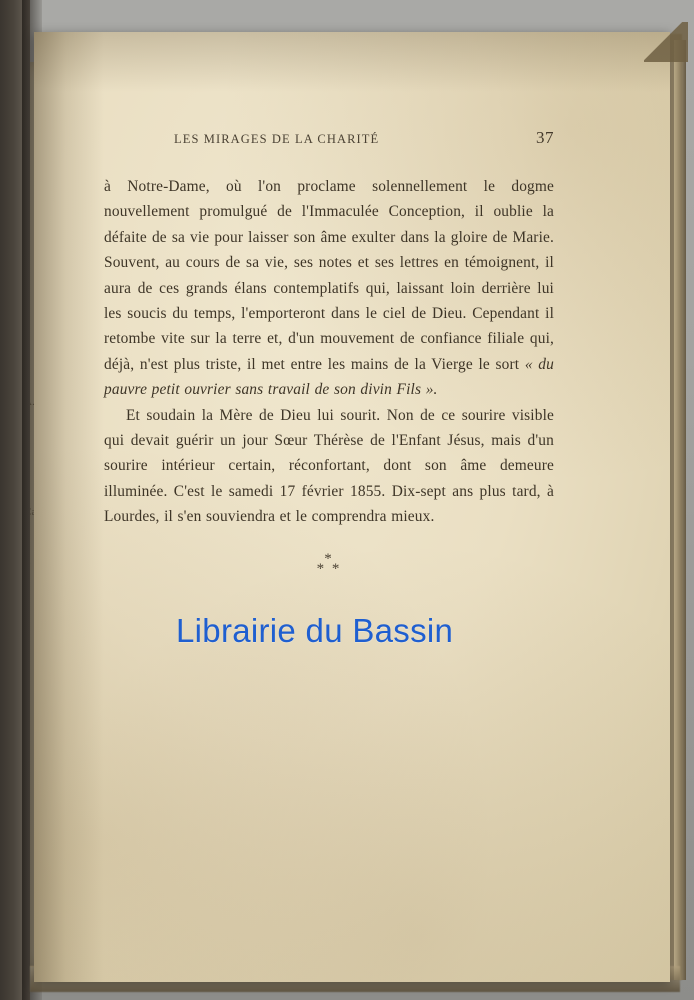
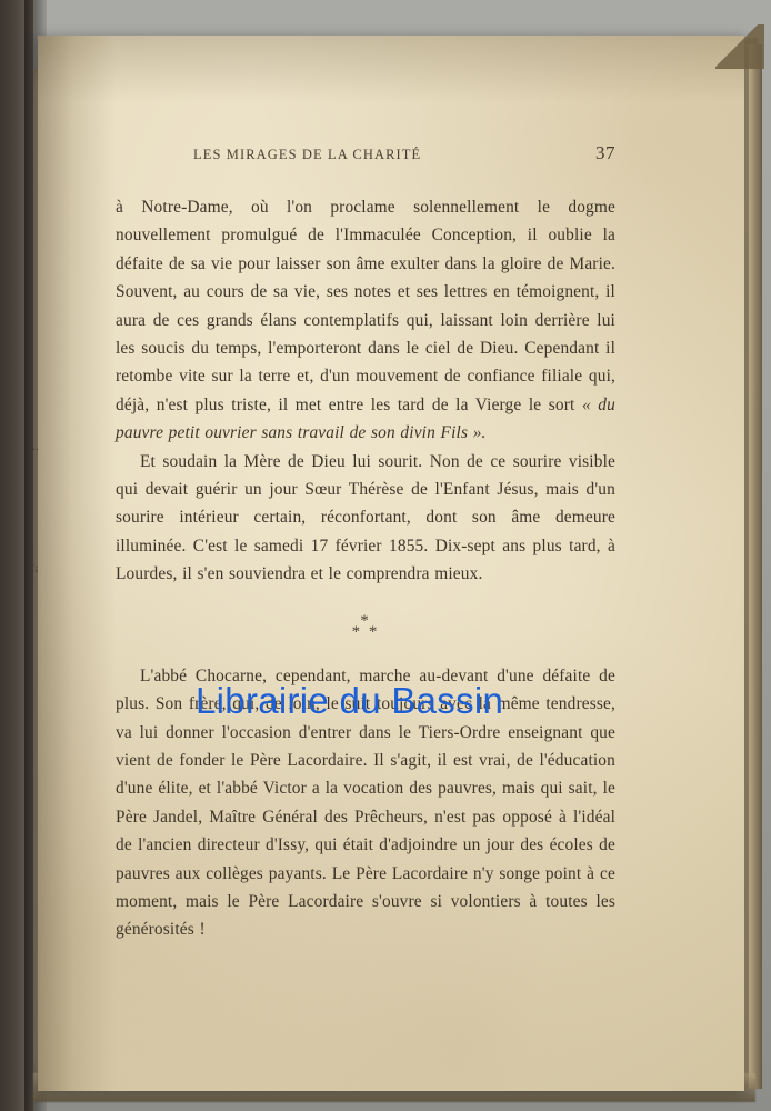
  LES MIRAGES DE LA CHARITÉ
  37
- à Notre-Dame, où l'on proclame solennellement le dogme nouvellement promulgué de l'Immaculée Conception, il oublie la défaite de sa vie pour laisser son âme exulter dans la gloire de Marie. Souvent, au cours de sa vie, ses notes et ses lettres en témoignent, il aura de ces grands élans contemplatifs qui, laissant loin derrière lui les soucis du temps, l'emporteront dans le ciel de Dieu. Cependant il retombe vite sur la terre et, d'un mouvement de confiance filiale qui, déjà, n'est plus triste, il met entre les mains de la Vierge le sort « du pauvre petit ouvrier sans travail de son divin Fils ».
+ à Notre-Dame, où l'on proclame solennellement le dogme nouvellement promulgué de l'Immaculée Conception, il oublie la défaite de sa vie pour laisser son âme exulter dans la gloire de Marie. Souvent, au cours de sa vie, ses notes et ses lettres en témoignent, il aura de ces grands élans contemplatifs qui, laissant loin derrière lui les soucis du temps, l'emporteront dans le ciel de Dieu. Cependant il retombe vite sur la terre et, d'un mouvement de confiance filiale qui, déjà, n'est plus triste, il met entre les tard de la Vierge le sort « du pauvre petit ouvrier sans travail de son divin Fils ».
  Et soudain la Mère de Dieu lui sourit. Non de ce sourire visible qui devait guérir un jour Sœur Thérèse de l'Enfant Jésus, mais d'un sourire intérieur certain, réconfortant, dont son âme demeure illuminée. C'est le samedi 17 février 1855. Dix-sept ans plus tard, à Lourdes, il s'en souviendra et le comprendra mieux.
  *
  * *
+ L'abbé Chocarne, cependant, marche au-devant d'une défaite de plus. Son frère, qui, de loin, le suit toujours avec la même tendresse, va lui donner l'occasion d'entrer dans le Tiers-Ordre enseignant que vient de fonder le Père Lacordaire. Il s'agit, il est vrai, de l'éducation d'une élite, et l'abbé Victor a la vocation des pauvres, mais qui sait, le Père Jandel, Maître Général des Prêcheurs, n'est pas opposé à l'idéal de l'ancien directeur d'Issy, qui était d'adjoindre un jour des écoles de pauvres aux collèges payants. Le Père Lacordaire n'y songe point à ce moment, mais le Père Lacordaire s'ouvre si volontiers à toutes les générosités !
  Librairie du Bassin
